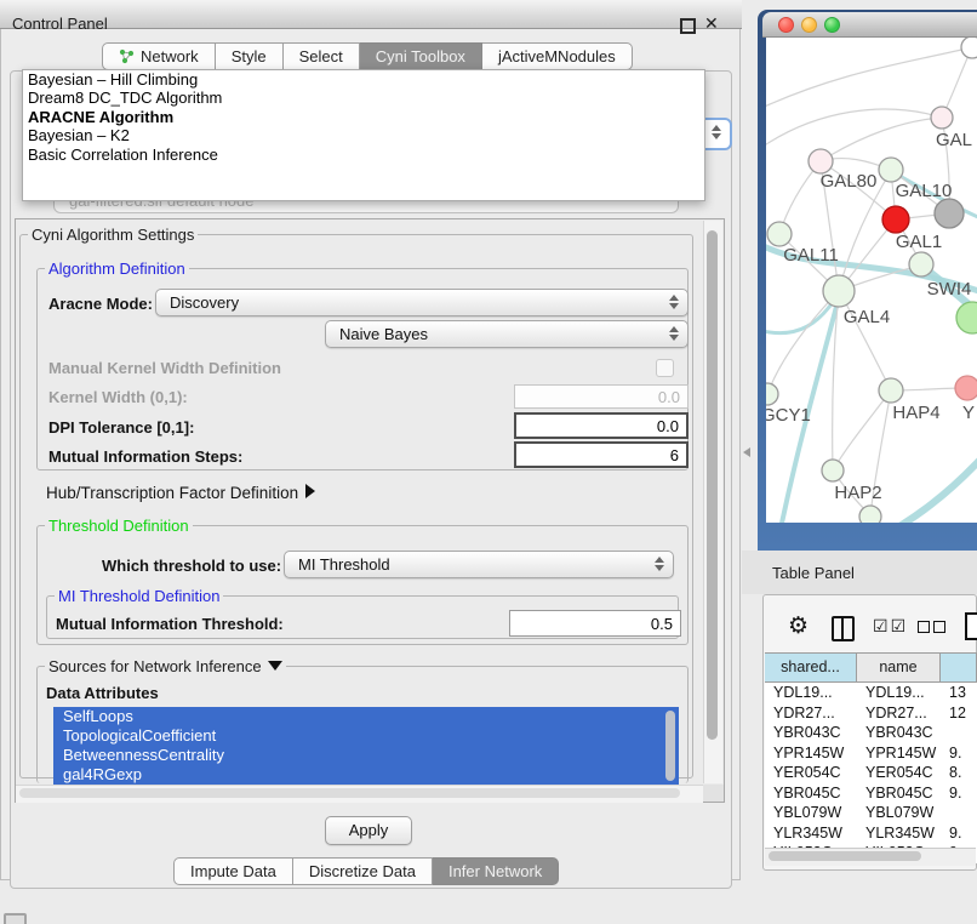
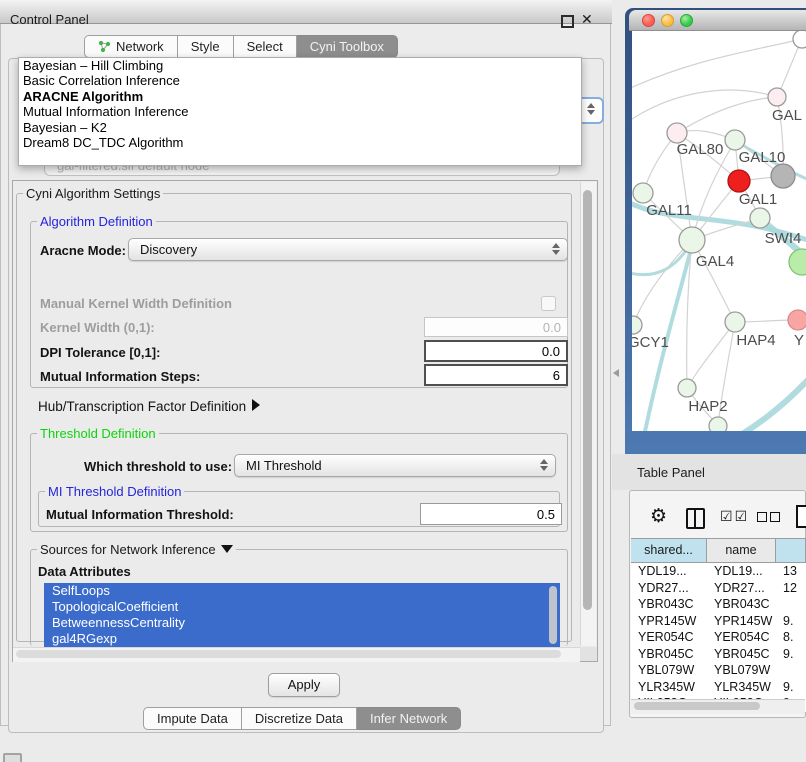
  Control Panel
  ✕
  Network
  Style
  Select
  Cyni Toolbox
- jActiveMNodules
  Bayesian – Hill Climbing
- Dream8 DC_TDC Algorithm
+ Basic Correlation Inference
  ARACNE Algorithm
+ Mutual Information Inference
  Bayesian – K2
- Basic Correlation Inference
+ Dream8 DC_TDC Algorithm
  Cyni Algorithm Settings
  Algorithm Definition
  Aracne Mode:
  Discovery
- Naive Bayes
  Manual Kernel Width Definition
  Kernel Width (0,1):
  0.0
  DPI Tolerance [0,1]:
  0.0
  Mutual Information Steps:
  6
  Hub/Transcription Factor Definition
  Threshold Definition
  Which threshold to use:
  MI Threshold
  MI Threshold Definition
  Mutual Information Threshold:
  0.5
  Sources for Network Inference
  Data Attributes
  SelfLoops
  TopologicalCoefficient
  BetweennessCentrality
  gal4RGexp
  Apply
  Impute Data
  Discretize Data
  Infer Network
  GAL
  GAL80
  GAL10
  GAL1
  GAL11
  SWI4
  GAL4
  GCY1
  HAP4
  Y
  HAP2
  Table Panel
  ⚙
  ☑☑
  shared...
  name
  YDL19...
  YDL19...
  13
  YDR27...
  YDR27...
  12
  YBR043C
  YBR043C
  YPR145W
  YPR145W
  9.
  YER054C
  YER054C
  8.
  YBR045C
  YBR045C
  9.
  YBL079W
  YBL079W
  YLR345W
  YLR345W
  9.
